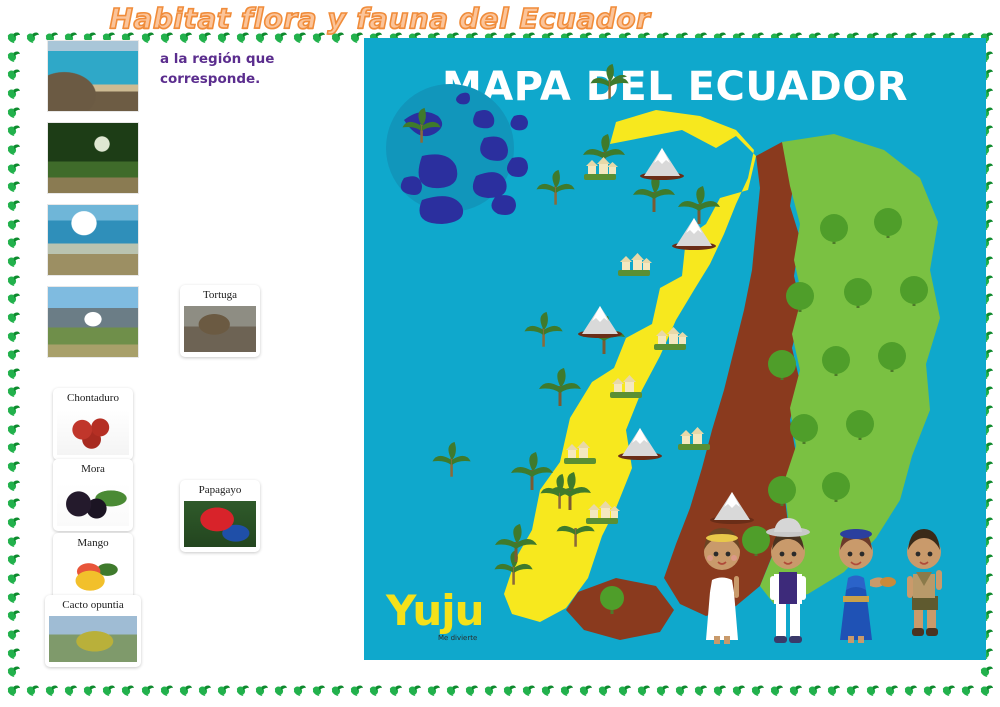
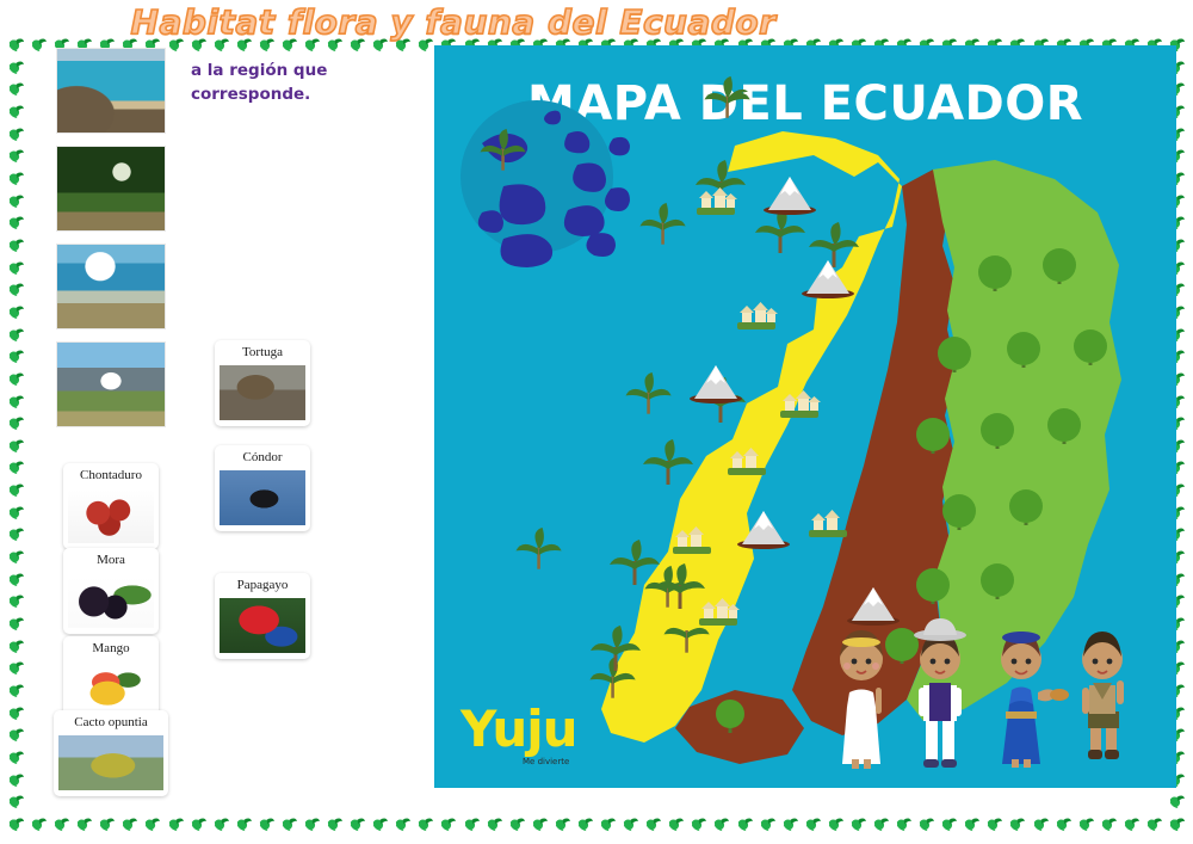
  Habitat flora y fauna del Ecuador
  a la región que
  corresponde.
  Tortuga
+ Cóndor
  Papagayo
  Chontaduro
  Mora
  Mango
  Cacto opuntia
  APA DEL ECUADOR
  Yuju
  Me divierte
